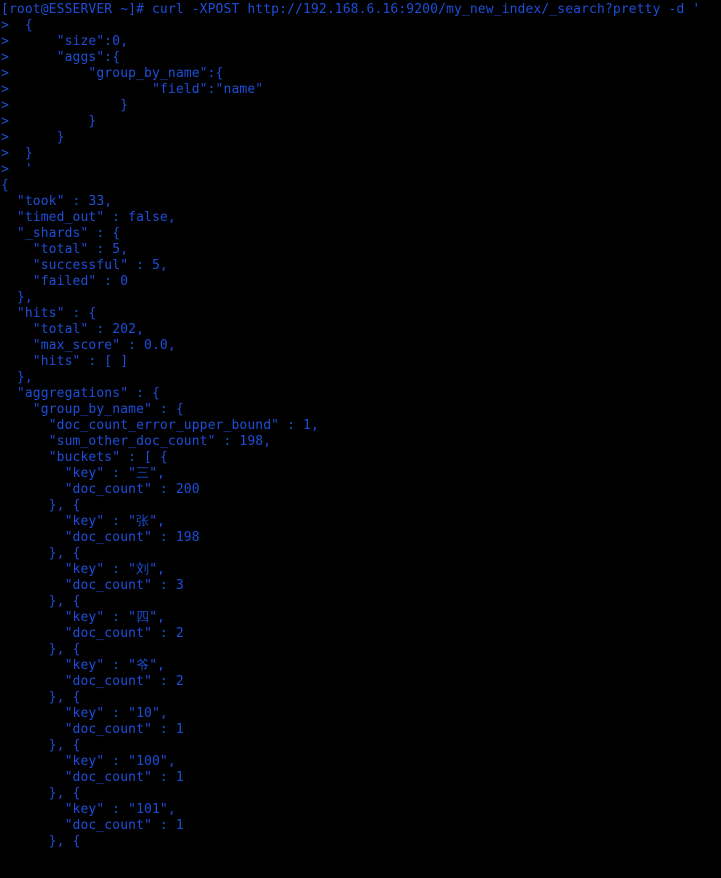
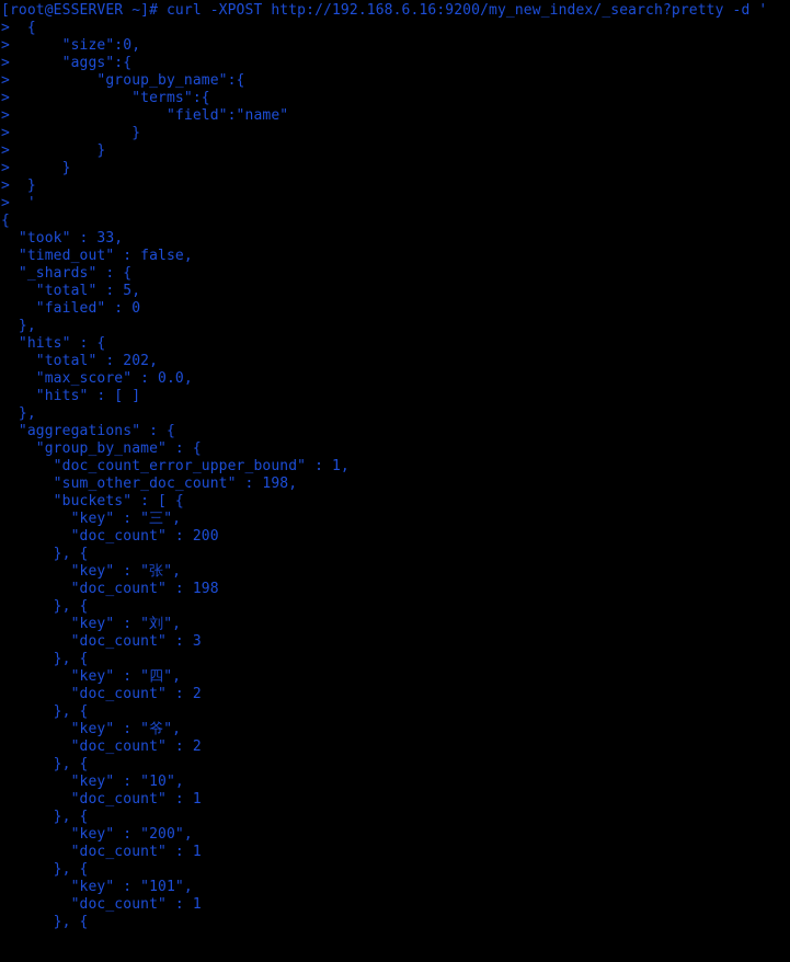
  [root@ESSERVER ~]# curl -XPOST http://192.168.6.16:9200/my_new_index/_search?pretty -d '
  > {
  > "size":0,
  > "aggs":{
  > "group_by_name":{
+ > "terms":{
  > "field":"name"
  > }
  > }
  > }
  > }
  > '
  {
  "took" : 33,
  "timed_out" : false,
  "_shards" : {
  "total" : 5,
- "successful" : 5,
  "failed" : 0
  },
  "hits" : {
  "total" : 202,
  "max_score" : 0.0,
  "hits" : [ ]
  },
  "aggregations" : {
  "group_by_name" : {
  "doc_count_error_upper_bound" : 1,
  "sum_other_doc_count" : 198,
  "buckets" : [ {
  "key" : "三",
  "doc_count" : 200
  }, {
  "key" : "张",
  "doc_count" : 198
  }, {
  "key" : "刘",
  "doc_count" : 3
  }, {
  "key" : "四",
  "doc_count" : 2
  }, {
  "key" : "爷",
  "doc_count" : 2
  }, {
  "key" : "10",
  "doc_count" : 1
  }, {
- "key" : "100",
+ "key" : "200",
  "doc_count" : 1
  }, {
  "key" : "101",
  "doc_count" : 1
  }, {
